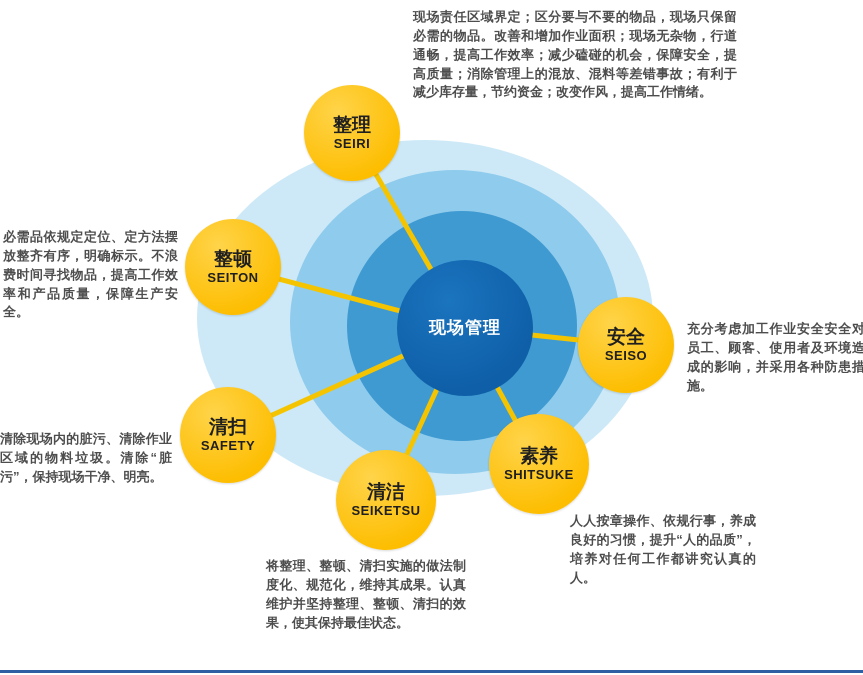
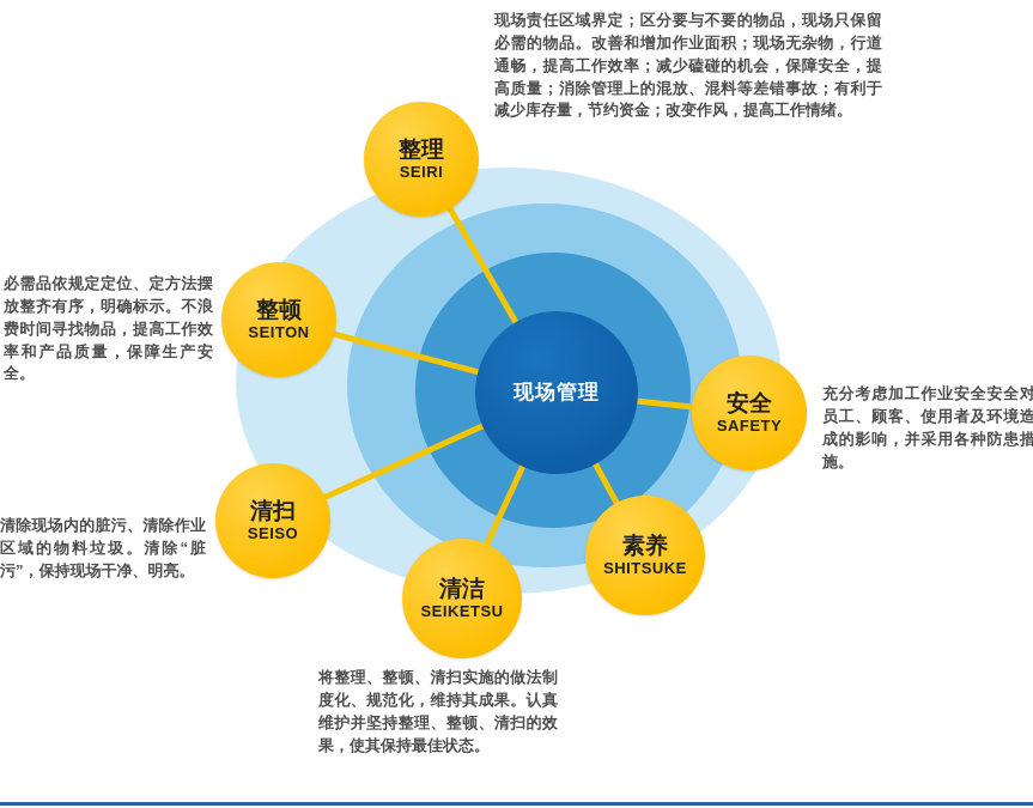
  现场管理
  整理
  SEIRI
  整顿
  SEITON
  清扫
- SAFETY
+ SEISO
  清洁
  SEIKETSU
  素养
  SHITSUKE
  安全
- SEISO
+ SAFETY
  现场责任区域界定；区分要与不要的物品，现场只保留必需的物品。改善和增加作业面积；现场无杂物，行道通畅，提高工作效率；减少磕碰的机会，保障安全，提高质量；消除管理上的混放、混料等差错事故；有利于减少库存量，节约资金；改变作风，提高工作情绪。
  必需品依规定定位、定方法摆放整齐有序，明确标示。不浪费时间寻找物品，提高工作效率和产品质量，保障生产安全。
  清除现场内的脏污、清除作业区域的物料垃圾。清除“脏污”，保持现场干净、明亮。
  将整理、整顿、清扫实施的做法制度化、规范化，维持其成果。认真维护并坚持整理、整顿、清扫的效果，使其保持最佳状态。
- 人人按章操作、依规行事，养成良好的习惯，提升“人的品质”，培养对任何工作都讲究认真的人。
  充分考虑加工作业安全安全对员工、顾客、使用者及环境造成的影响，并采用各种防患措施。
